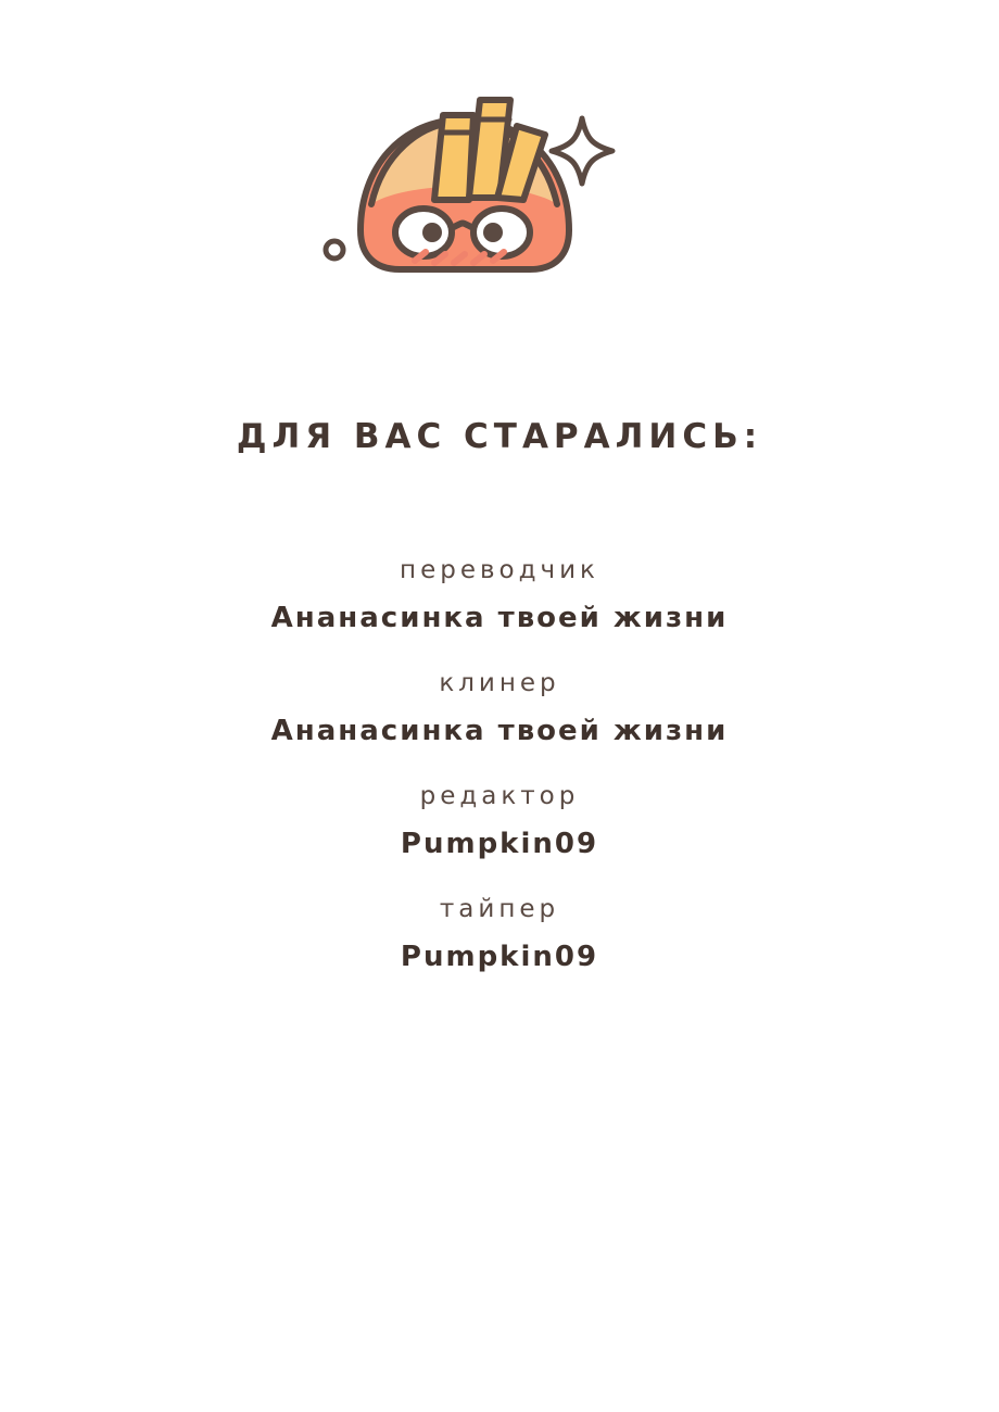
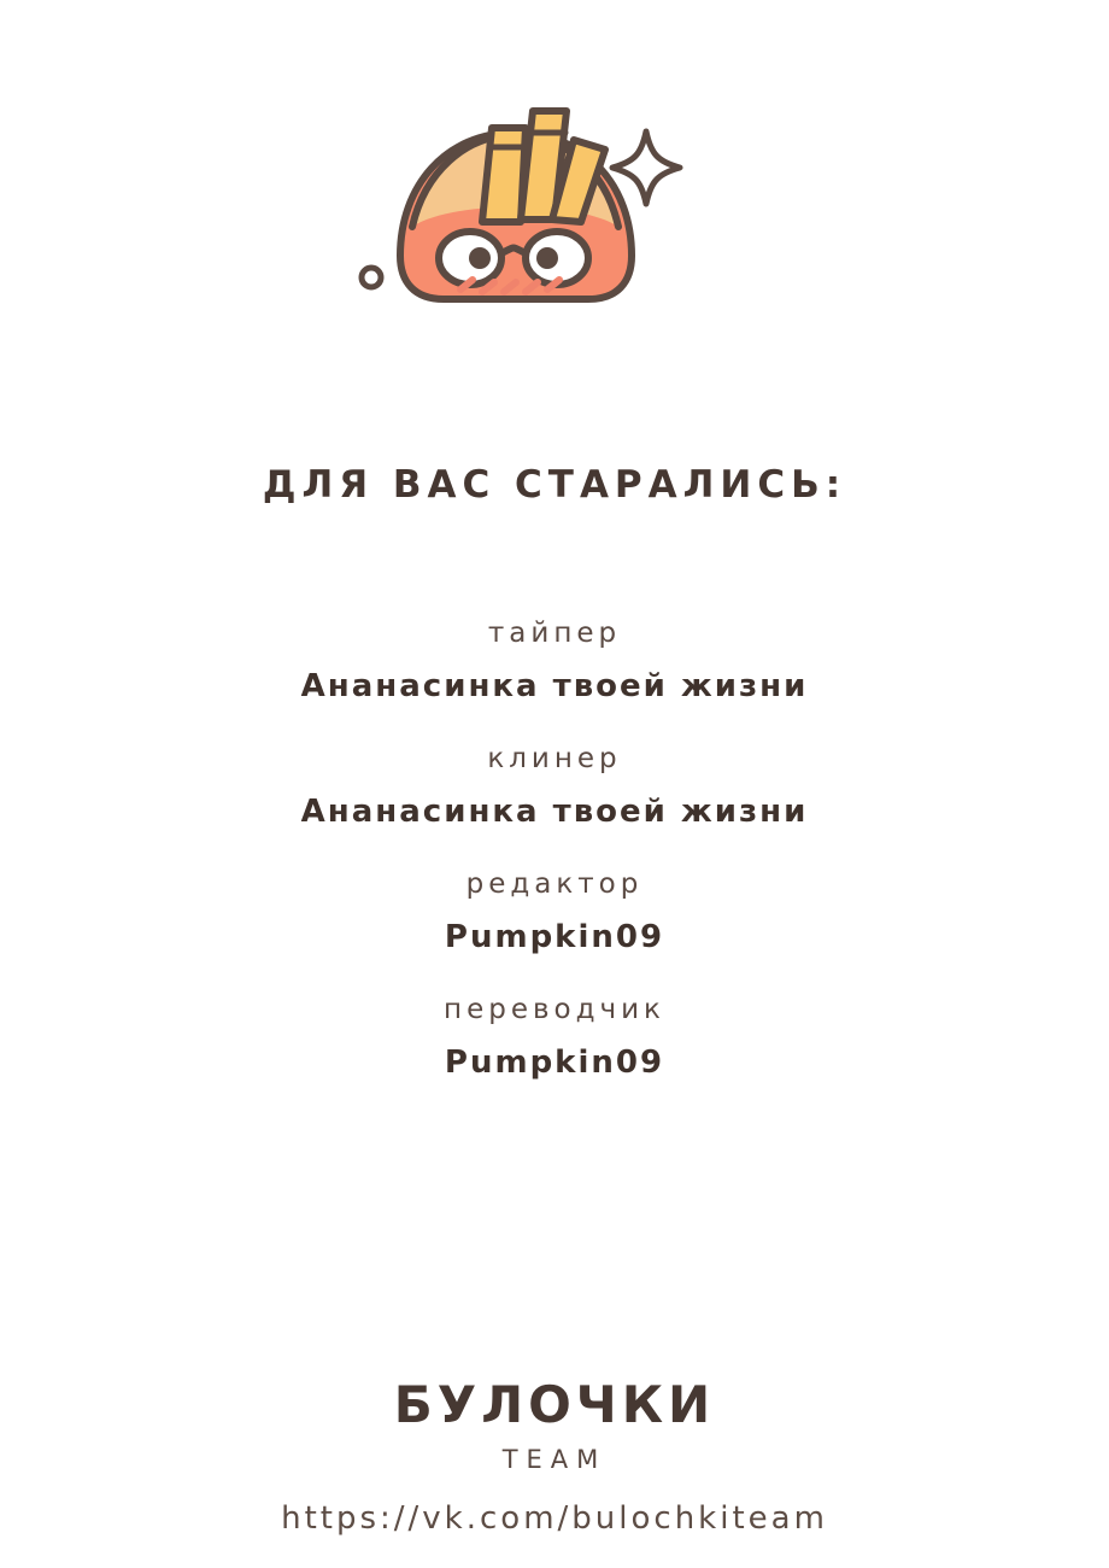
  ДЛЯ ВАС СТАРАЛИСЬ:
- переводчик
+ тайпер
  Ананасинка твоей жизни
  клинер
  Ананасинка твоей жизни
  редактор
  Pumpkin09
- тайпер
+ переводчик
  Pumpkin09
+ БУЛОЧКИ
+ TEAM
+ https://vk.com/bulochkiteam
